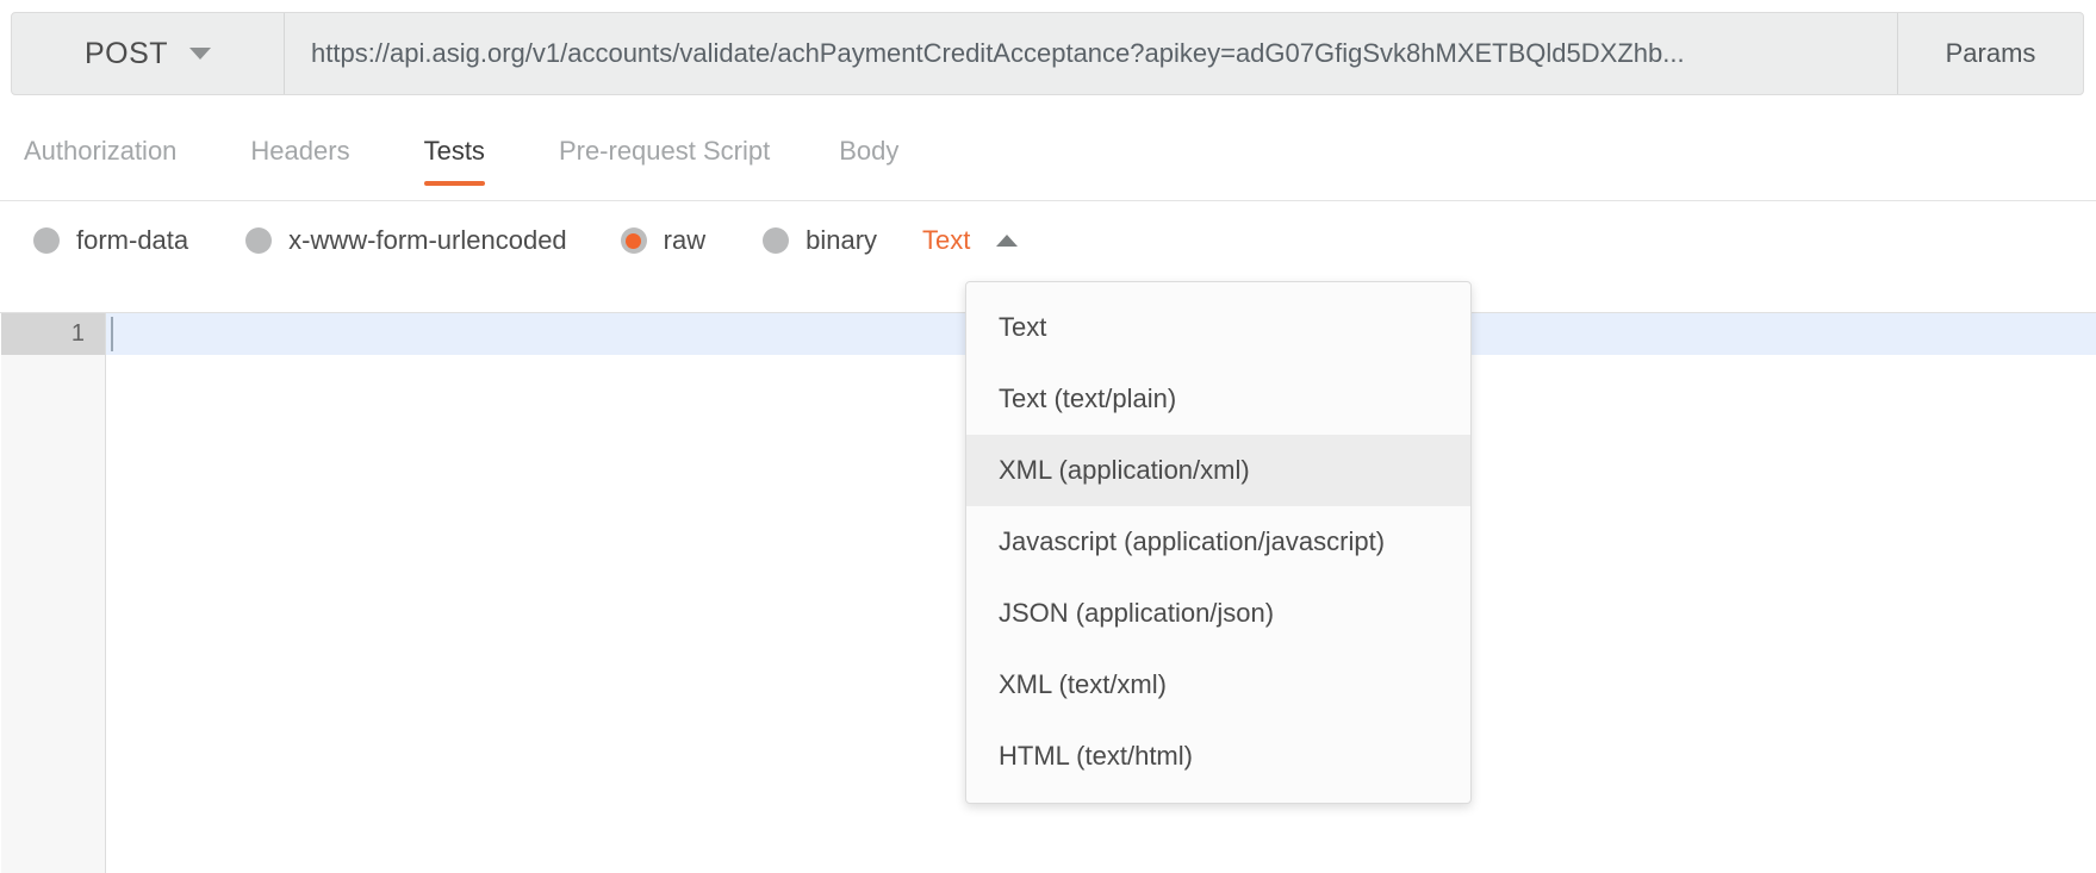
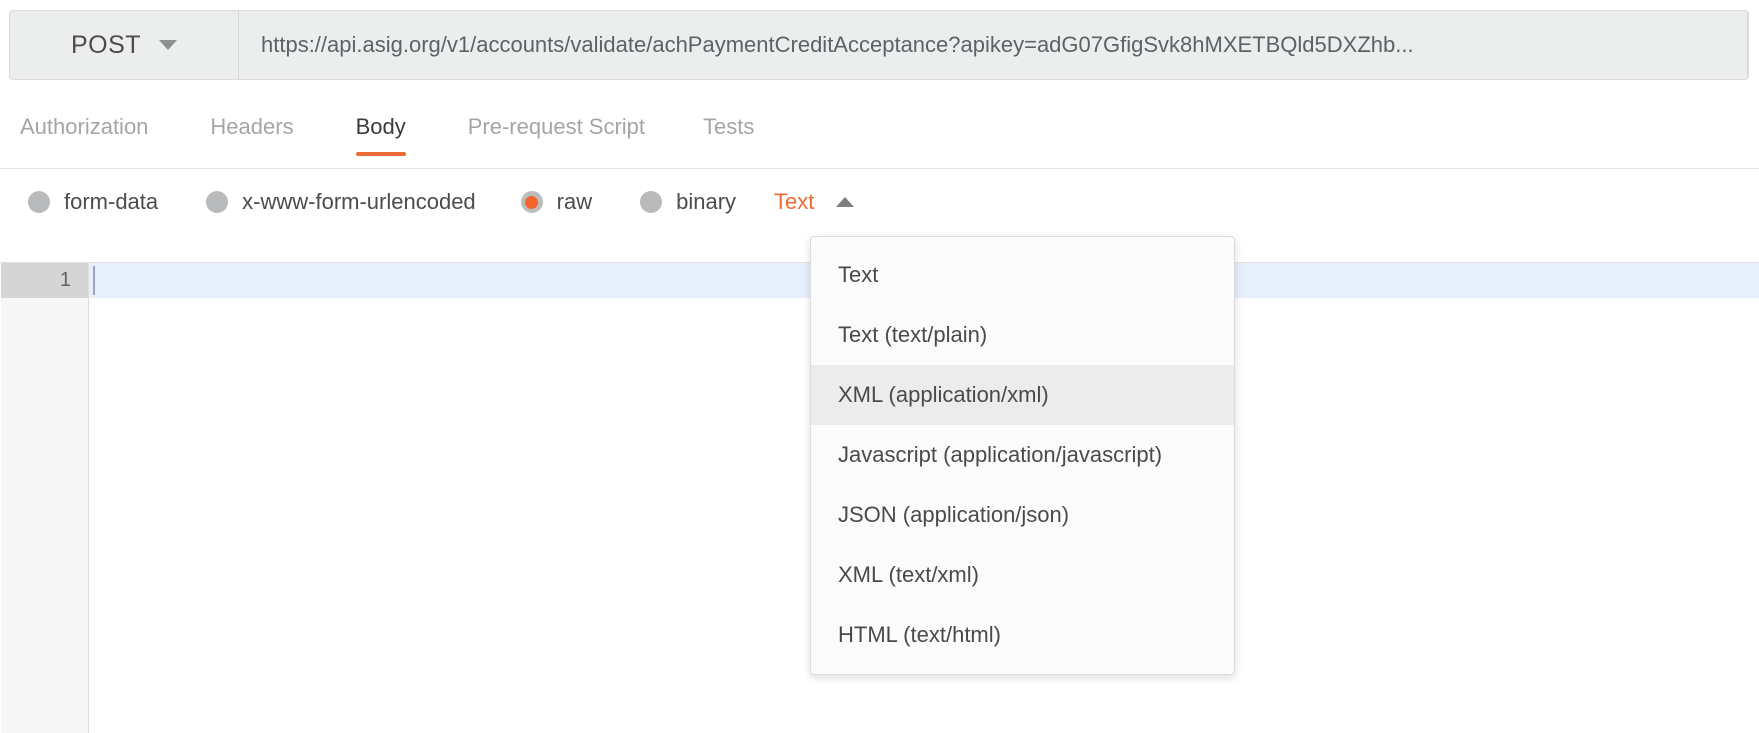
  POST
  https://api.asig.org/v1/accounts/validate/achPaymentCreditAcceptance?apikey=adG07GfigSvk8hMXETBQld5DXZhb...
- Params
  Authorization
  Headers
- Tests
+ Body
  Pre-request Script
- Body
+ Tests
  form-data
  x-www-form-urlencoded
  raw
  binary
  Text
  1
  Text
  Text (text/plain)
  XML (application/xml)
  Javascript (application/javascript)
  JSON (application/json)
  XML (text/xml)
  HTML (text/html)
